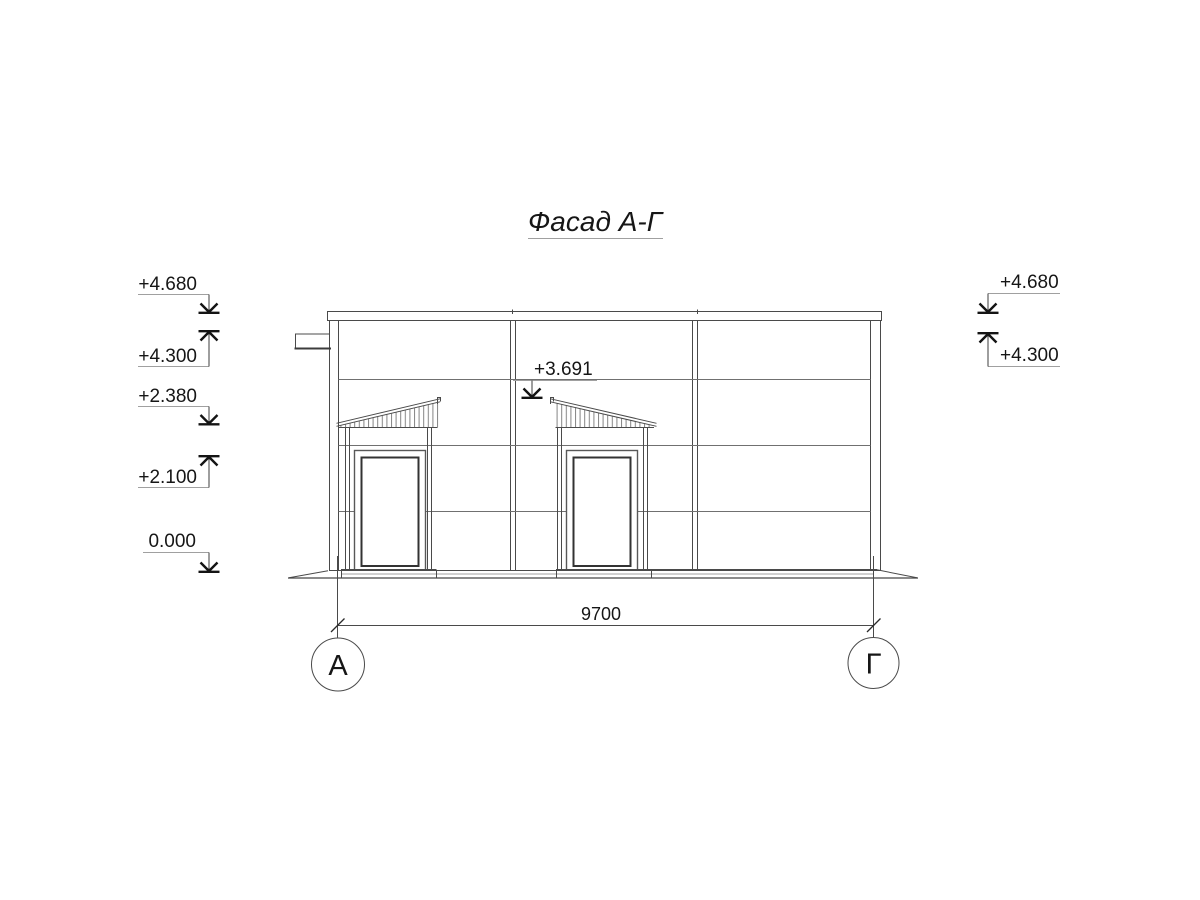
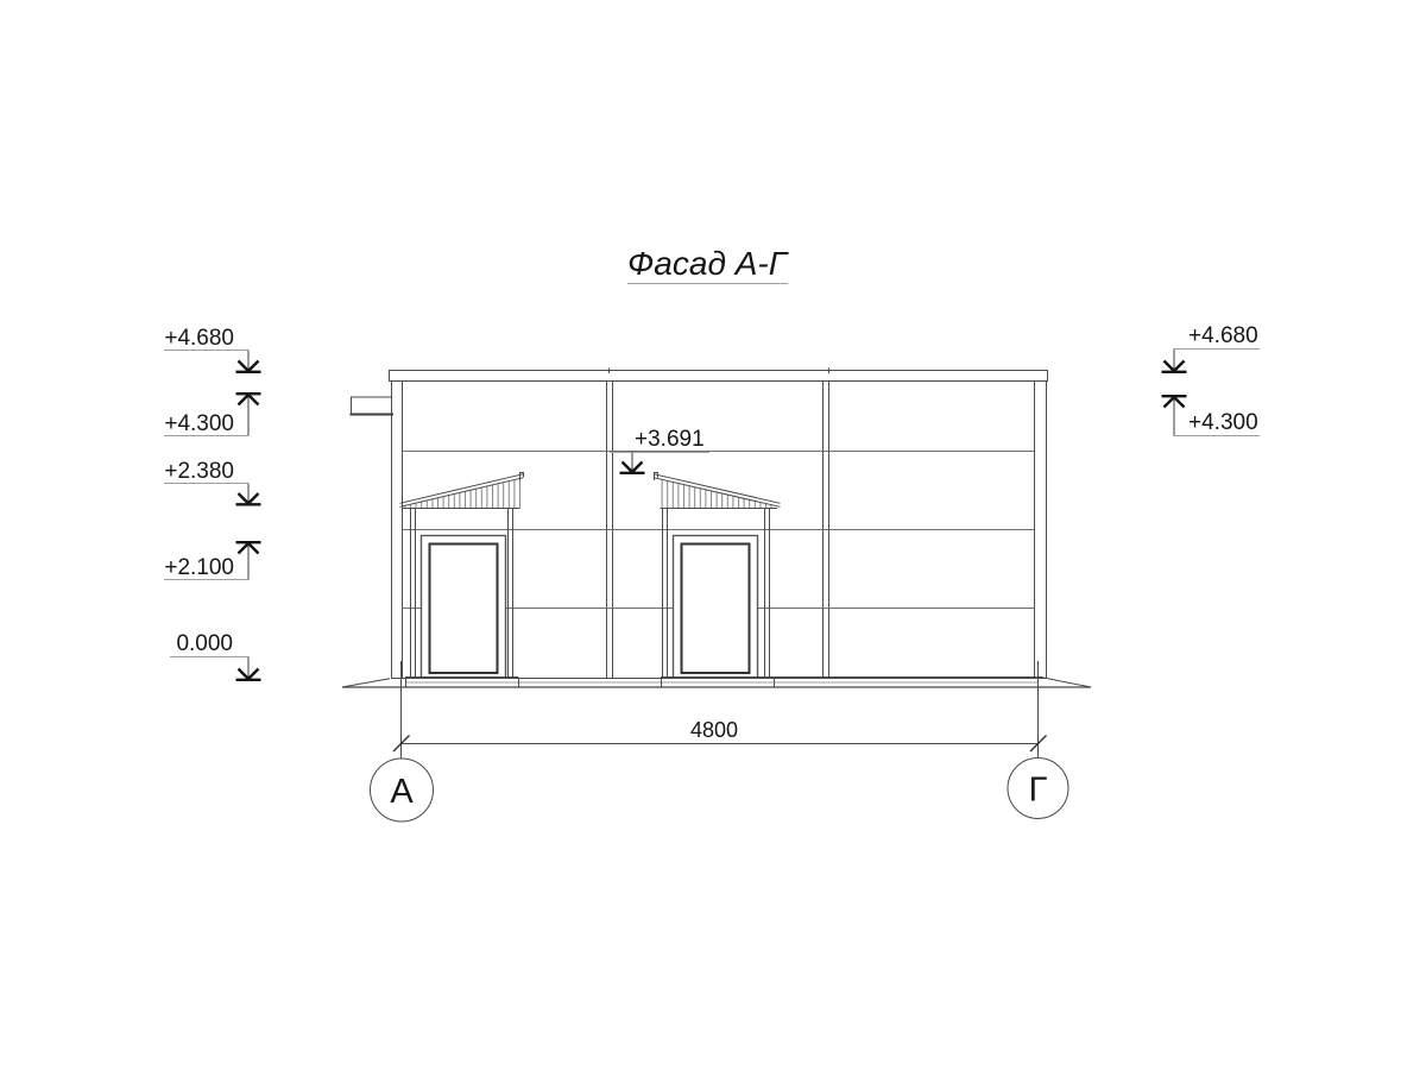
  Фасад А-Г
  +4.680
  +4.300
  +2.380
  +2.100
  0.000
  +4.680
  +4.300
  +3.691
- 9700
+ 4800
  А
  Г
